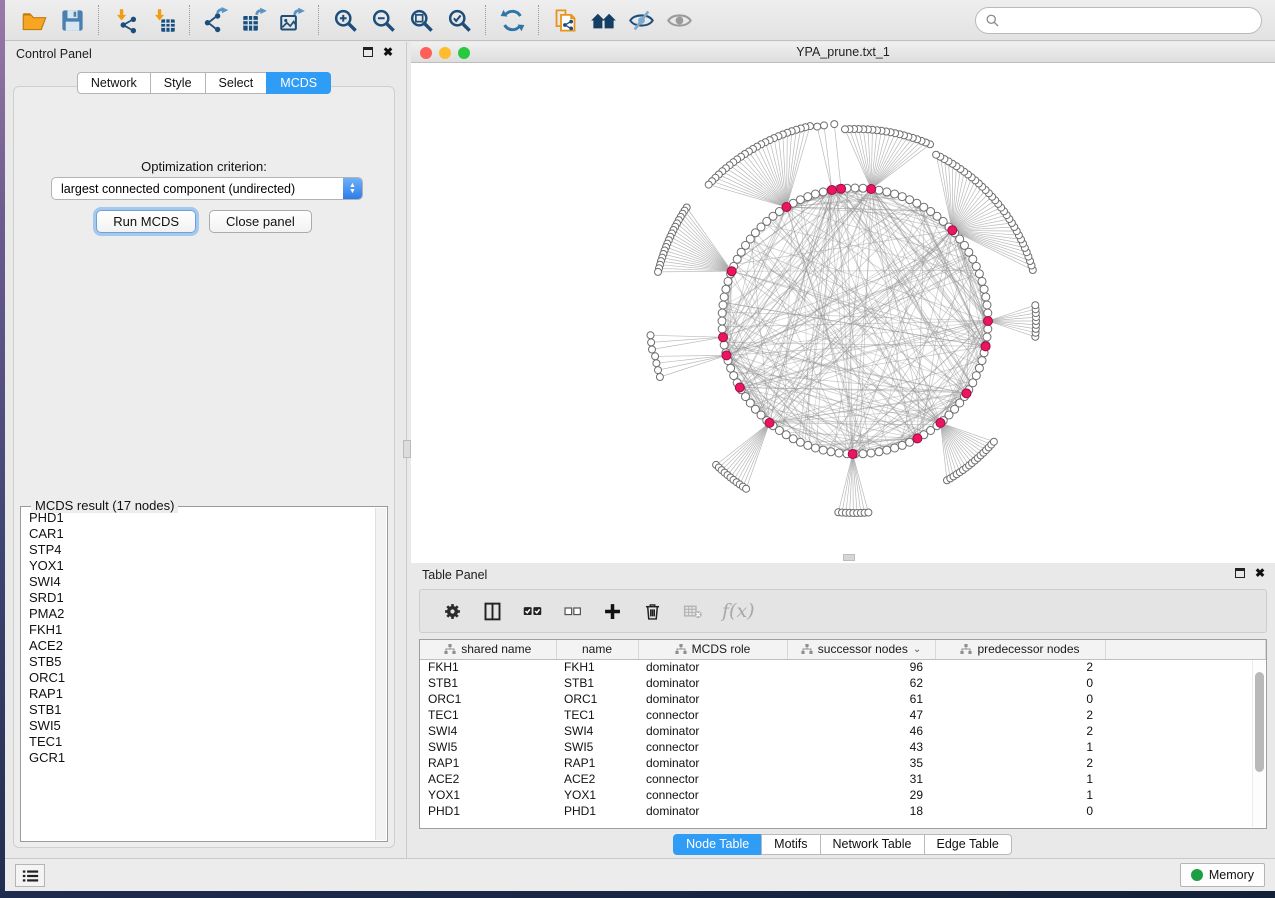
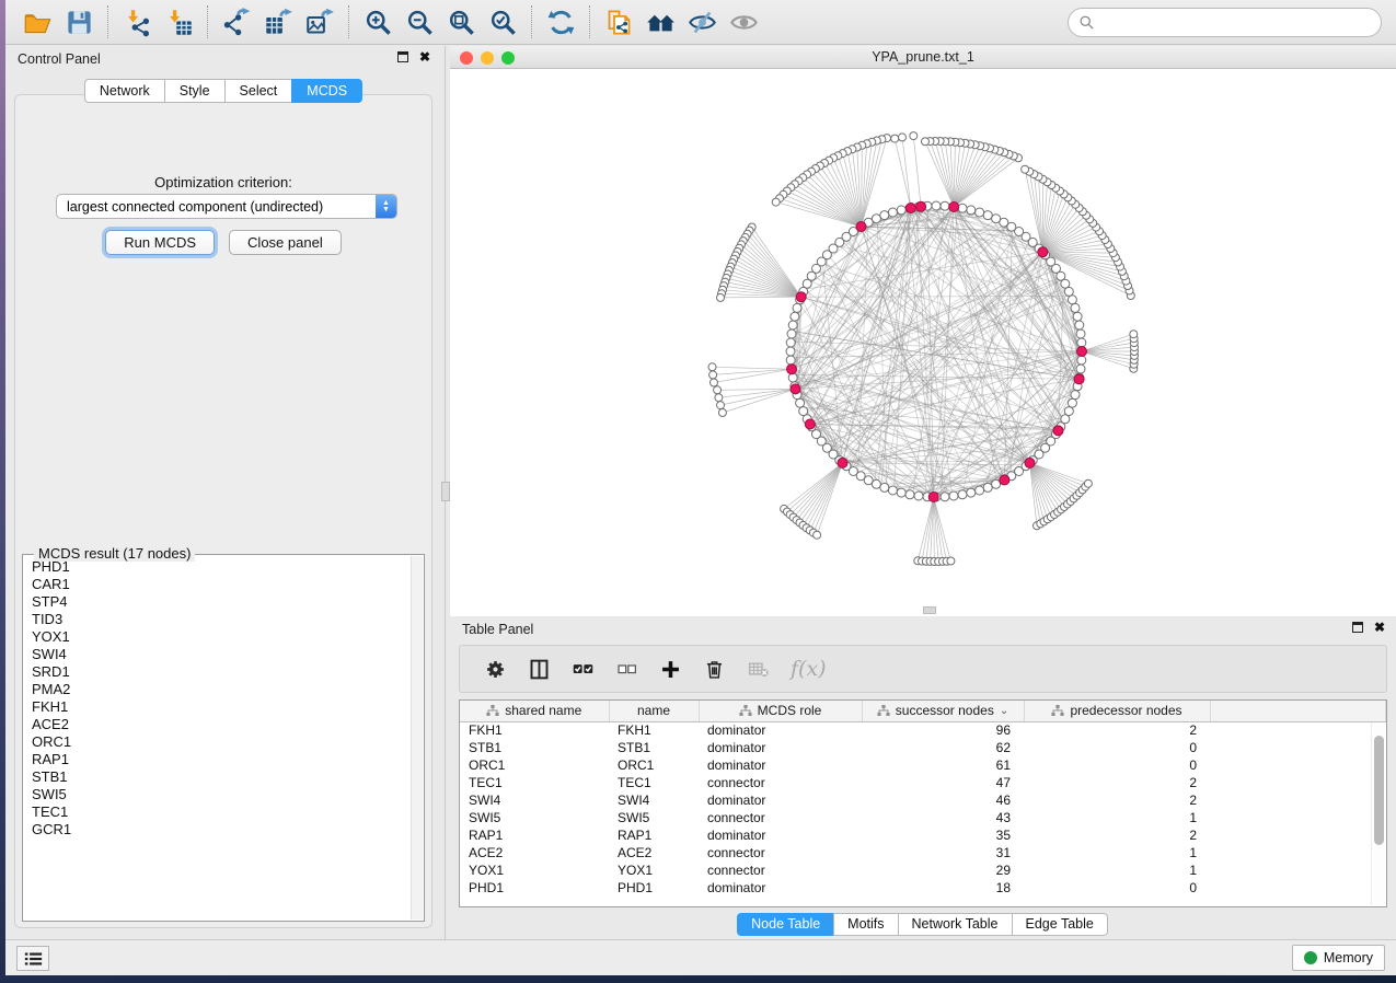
  Control Panel
  ✖
  Network
  Style
  Select
  MCDS
  Optimization criterion:
  largest connected component (undirected)
  Run MCDS
  Close panel
  MCDS result (17 nodes)
  PHD1
  CAR1
  STP4
+ TID3
  YOX1
  SWI4
  SRD1
  PMA2
  FKH1
  ACE2
- STB5
  ORC1
  RAP1
  STB1
  SWI5
  TEC1
  GCR1
  YPA_prune.txt_1
  Table Panel
  ✖
  f(x)
  shared name	name	MCDS role	successor nodes ⌄	predecessor nodes
  FKH1	FKH1	dominator	96	2
  STB1	STB1	dominator	62	0
  ORC1	ORC1	dominator	61	0
  TEC1	TEC1	connector	47	2
  SWI4	SWI4	dominator	46	2
  SWI5	SWI5	connector	43	1
  RAP1	RAP1	dominator	35	2
  ACE2	ACE2	connector	31	1
  YOX1	YOX1	connector	29	1
  PHD1	PHD1	dominator	18	0
  Node Table
  Motifs
  Network Table
  Edge Table
  Memory
